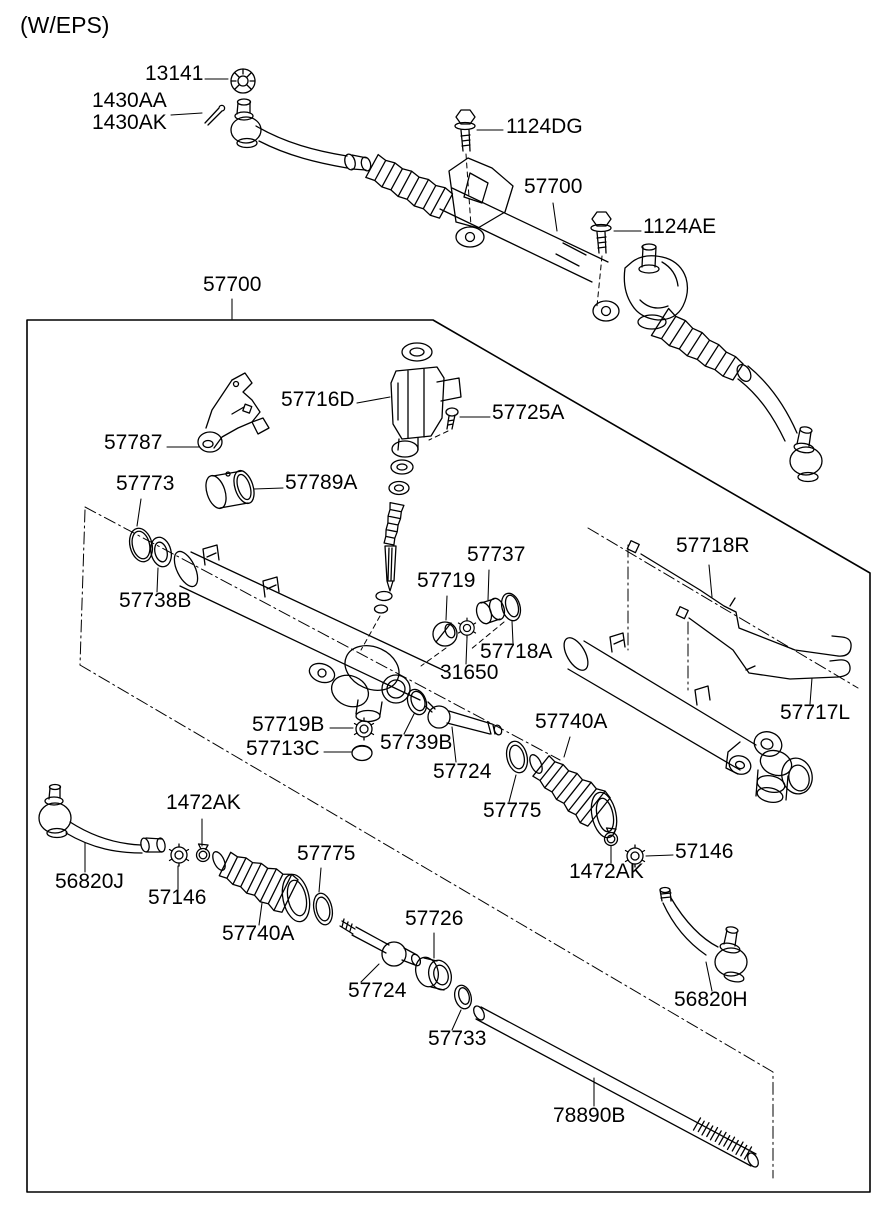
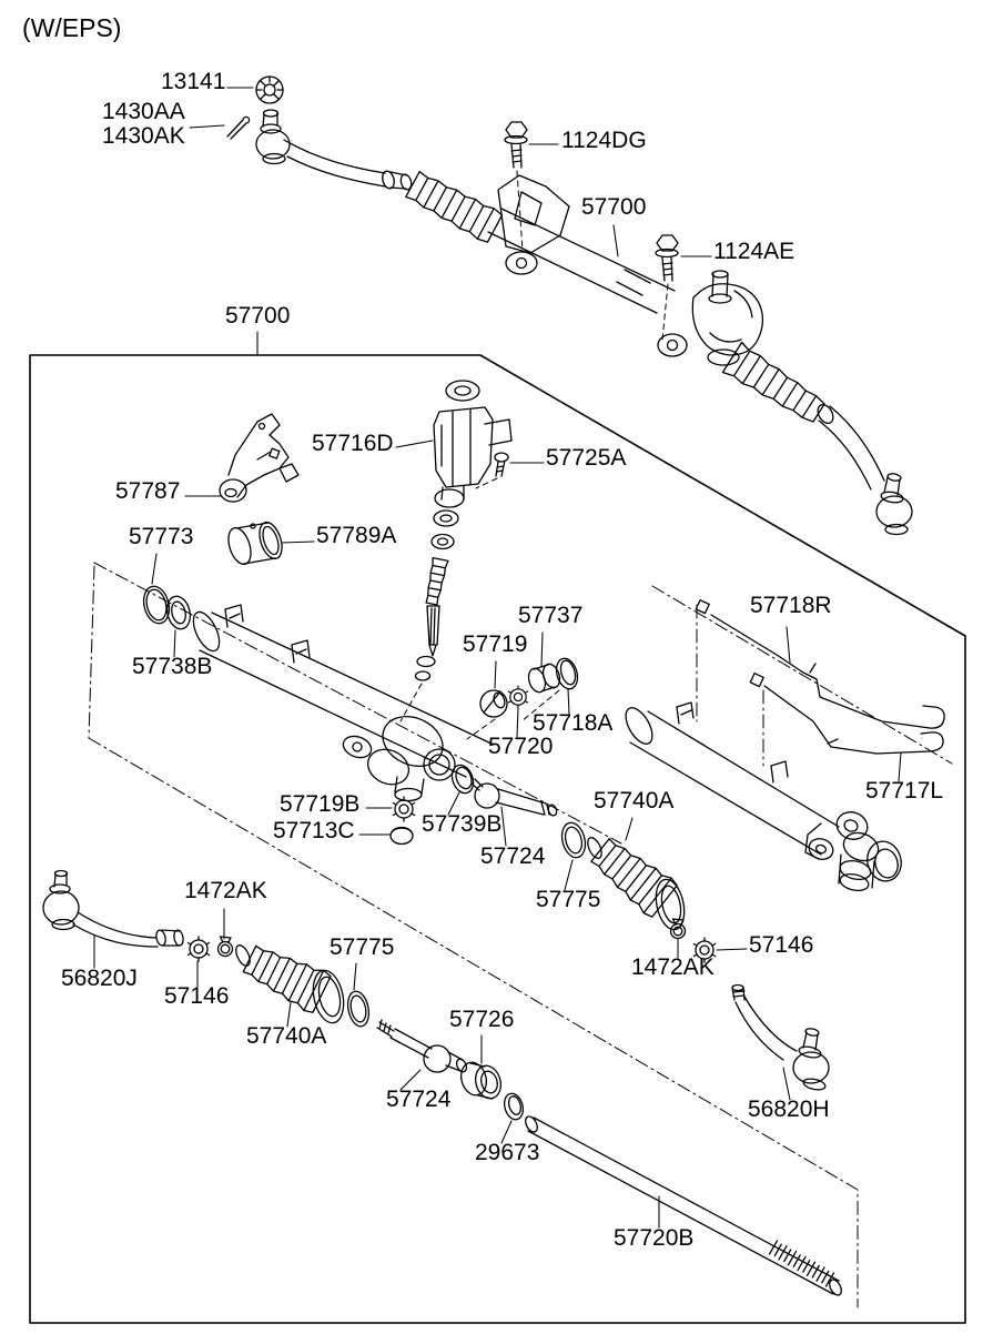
  (W/EPS)
  13141
  1430AA
  1430AK
  1124DG
  57700
  1124AE
  57700
  57716D
  57725A
  57787
  57773
  57789A
  57738B
  57737
  57719
  57718A
- 31650
+ 57720
  57718R
  57717L
  57739B
  57719B
  57713C
  57724
  57740A
  57775
  1472AK
  57146
  56820H
  1472AK
  56820J
  57146
  57775
  57740A
  57724
  57726
- 57733
+ 29673
- 78890B
+ 57720B
